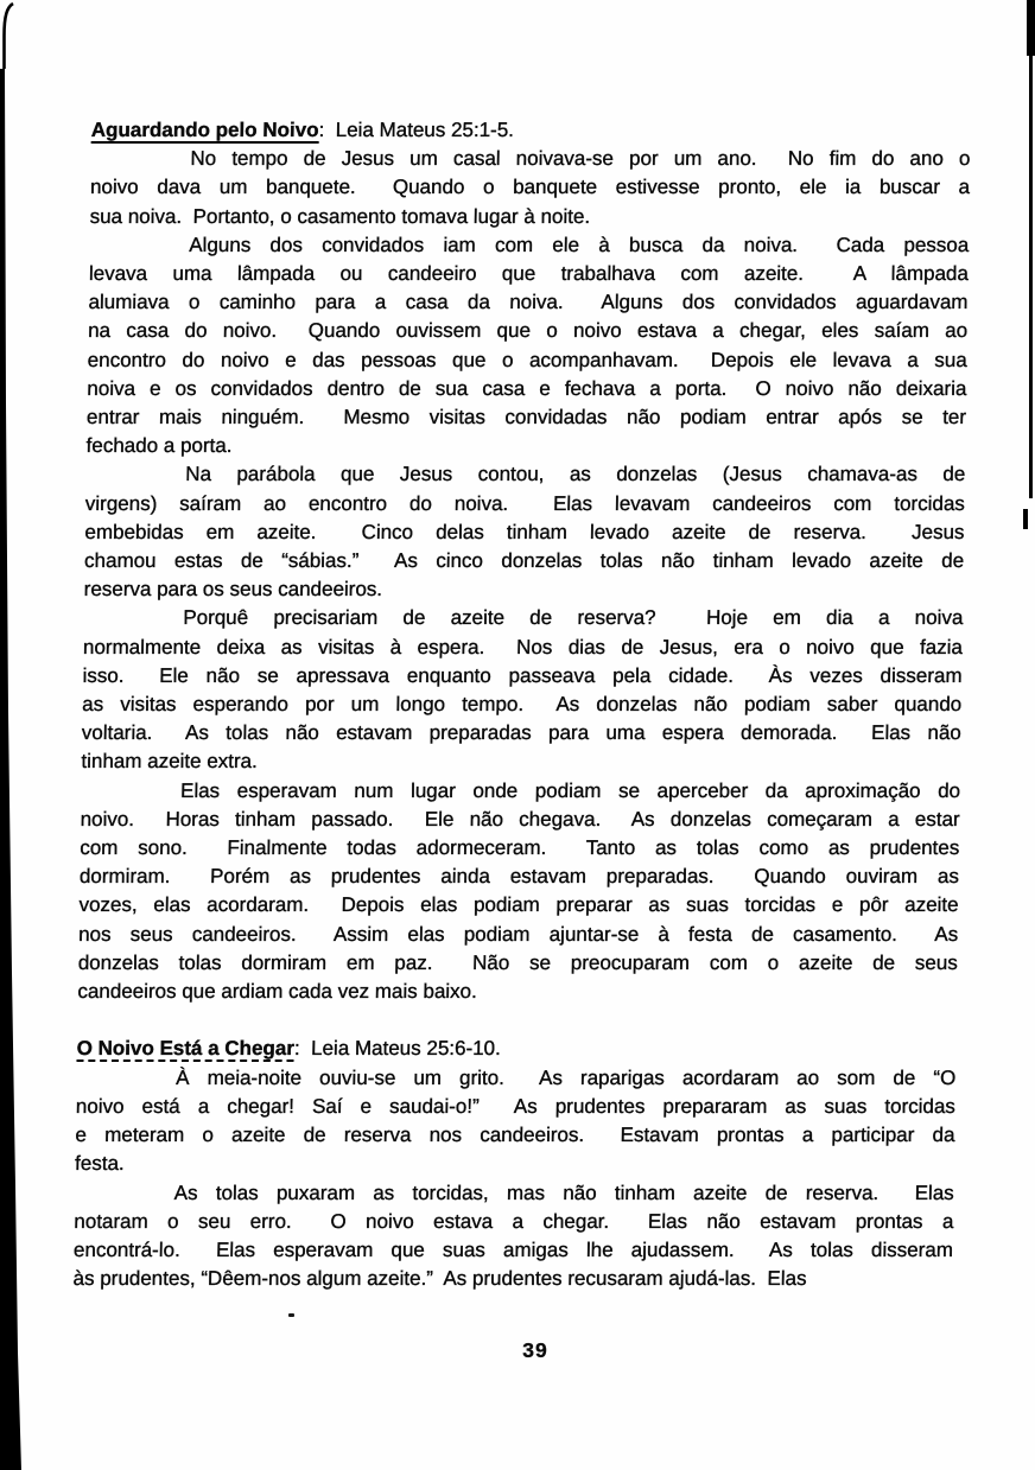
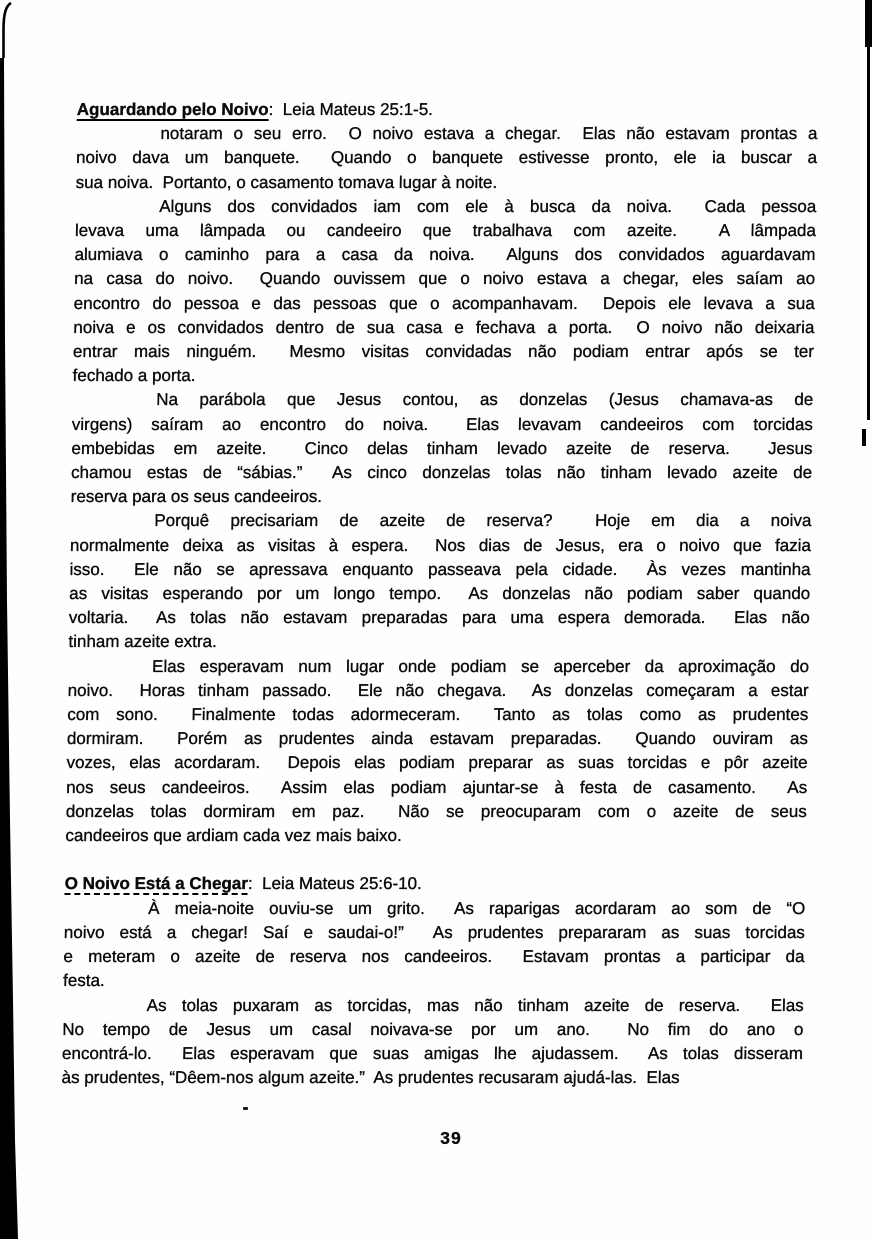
  Aguardando pelo Noivo: Leia Mateus 25:1-5.
- No tempo de Jesus um casal noivava-se por um ano. No fim do ano o
+ notaram o seu erro. O noivo estava a chegar. Elas não estavam prontas a
  noivo dava um banquete. Quando o banquete estivesse pronto, ele ia buscar a
  sua noiva. Portanto, o casamento tomava lugar à noite.
  Alguns dos convidados iam com ele à busca da noiva. Cada pessoa
  levava uma lâmpada ou candeeiro que trabalhava com azeite. A lâmpada
  alumiava o caminho para a casa da noiva. Alguns dos convidados aguardavam
  na casa do noivo. Quando ouvissem que o noivo estava a chegar, eles saíam ao
- encontro do noivo e das pessoas que o acompanhavam. Depois ele levava a sua
+ encontro do pessoa e das pessoas que o acompanhavam. Depois ele levava a sua
  noiva e os convidados dentro de sua casa e fechava a porta. O noivo não deixaria
  entrar mais ninguém. Mesmo visitas convidadas não podiam entrar após se ter
  fechado a porta.
  Na parábola que Jesus contou, as donzelas (Jesus chamava-as de
  virgens) saíram ao encontro do noiva. Elas levavam candeeiros com torcidas
  embebidas em azeite. Cinco delas tinham levado azeite de reserva. Jesus
  chamou estas de “sábias.” As cinco donzelas tolas não tinham levado azeite de
  reserva para os seus candeeiros.
  Porquê precisariam de azeite de reserva? Hoje em dia a noiva
  normalmente deixa as visitas à espera. Nos dias de Jesus, era o noivo que fazia
- isso. Ele não se apressava enquanto passeava pela cidade. Às vezes disseram
+ isso. Ele não se apressava enquanto passeava pela cidade. Às vezes mantinha
  as visitas esperando por um longo tempo. As donzelas não podiam saber quando
  voltaria. As tolas não estavam preparadas para uma espera demorada. Elas não
  tinham azeite extra.
  Elas esperavam num lugar onde podiam se aperceber da aproximação do
  noivo. Horas tinham passado. Ele não chegava. As donzelas começaram a estar
  com sono. Finalmente todas adormeceram. Tanto as tolas como as prudentes
  dormiram. Porém as prudentes ainda estavam preparadas. Quando ouviram as
  vozes, elas acordaram. Depois elas podiam preparar as suas torcidas e pôr azeite
  nos seus candeeiros. Assim elas podiam ajuntar-se à festa de casamento. As
  donzelas tolas dormiram em paz. Não se preocuparam com o azeite de seus
  candeeiros que ardiam cada vez mais baixo.
  O Noivo Está a Chegar: Leia Mateus 25:6-10.
  À meia-noite ouviu-se um grito. As raparigas acordaram ao som de “O
  noivo está a chegar! Saí e saudai-o!” As prudentes prepararam as suas torcidas
  e meteram o azeite de reserva nos candeeiros. Estavam prontas a participar da
  festa.
  As tolas puxaram as torcidas, mas não tinham azeite de reserva. Elas
- notaram o seu erro. O noivo estava a chegar. Elas não estavam prontas a
+ No tempo de Jesus um casal noivava-se por um ano. No fim do ano o
  encontrá-lo. Elas esperavam que suas amigas lhe ajudassem. As tolas disseram
  às prudentes, “Dêem-nos algum azeite.” As prudentes recusaram ajudá-las. Elas
  39
